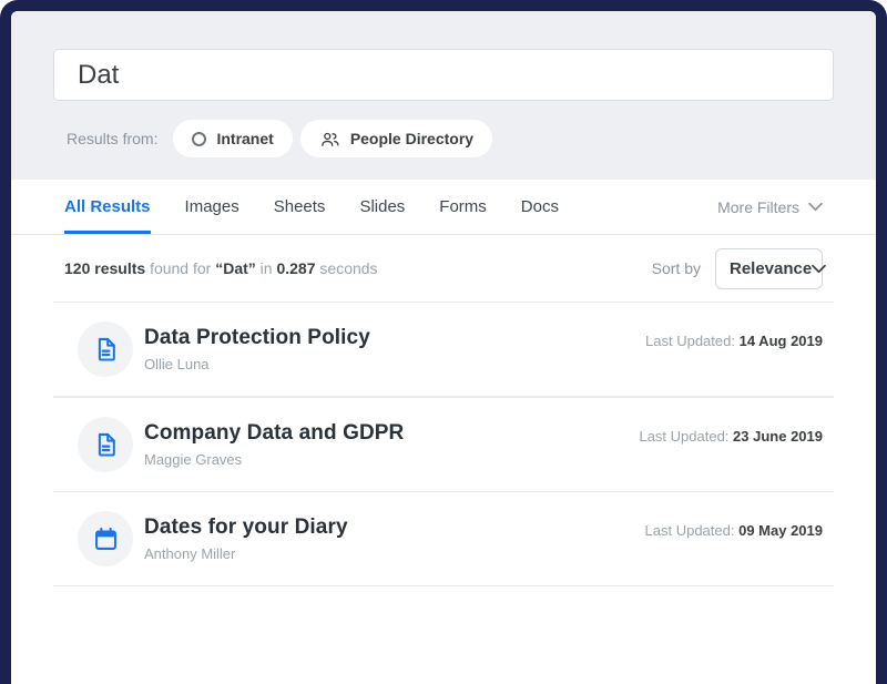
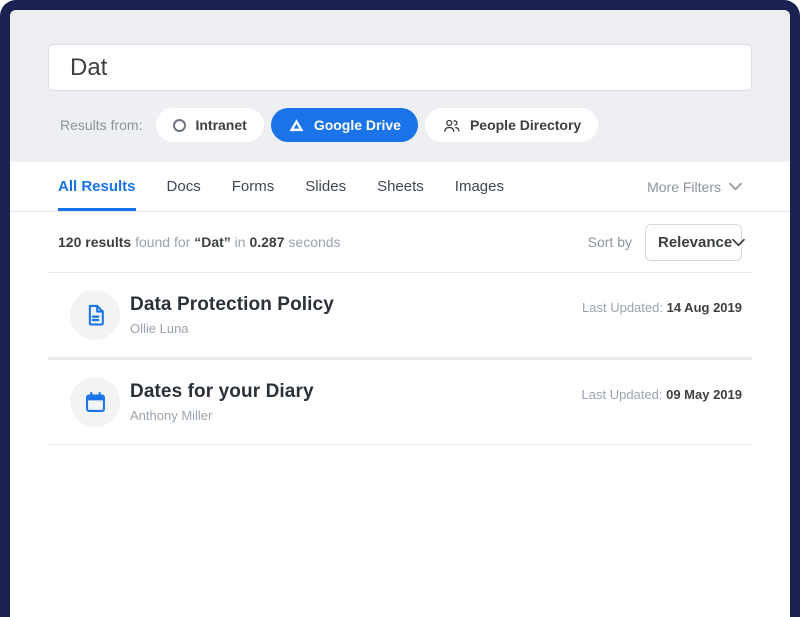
  Dat
  Results from:
  Intranet
+ Google Drive
  People Directory
  All Results
- Images
+ Docs
- Sheets
+ Forms
  Slides
- Forms
+ Sheets
- Docs
+ Images
  More Filters
  120 results found for “Dat” in 0.287 seconds
  Sort by
  Relevance
  Data Protection Policy
  Ollie Luna
  Last Updated: 14 Aug 2019
- Company Data and GDPR
- Maggie Graves
- Last Updated: 23 June 2019
  Dates for your Diary
  Anthony Miller
  Last Updated: 09 May 2019
